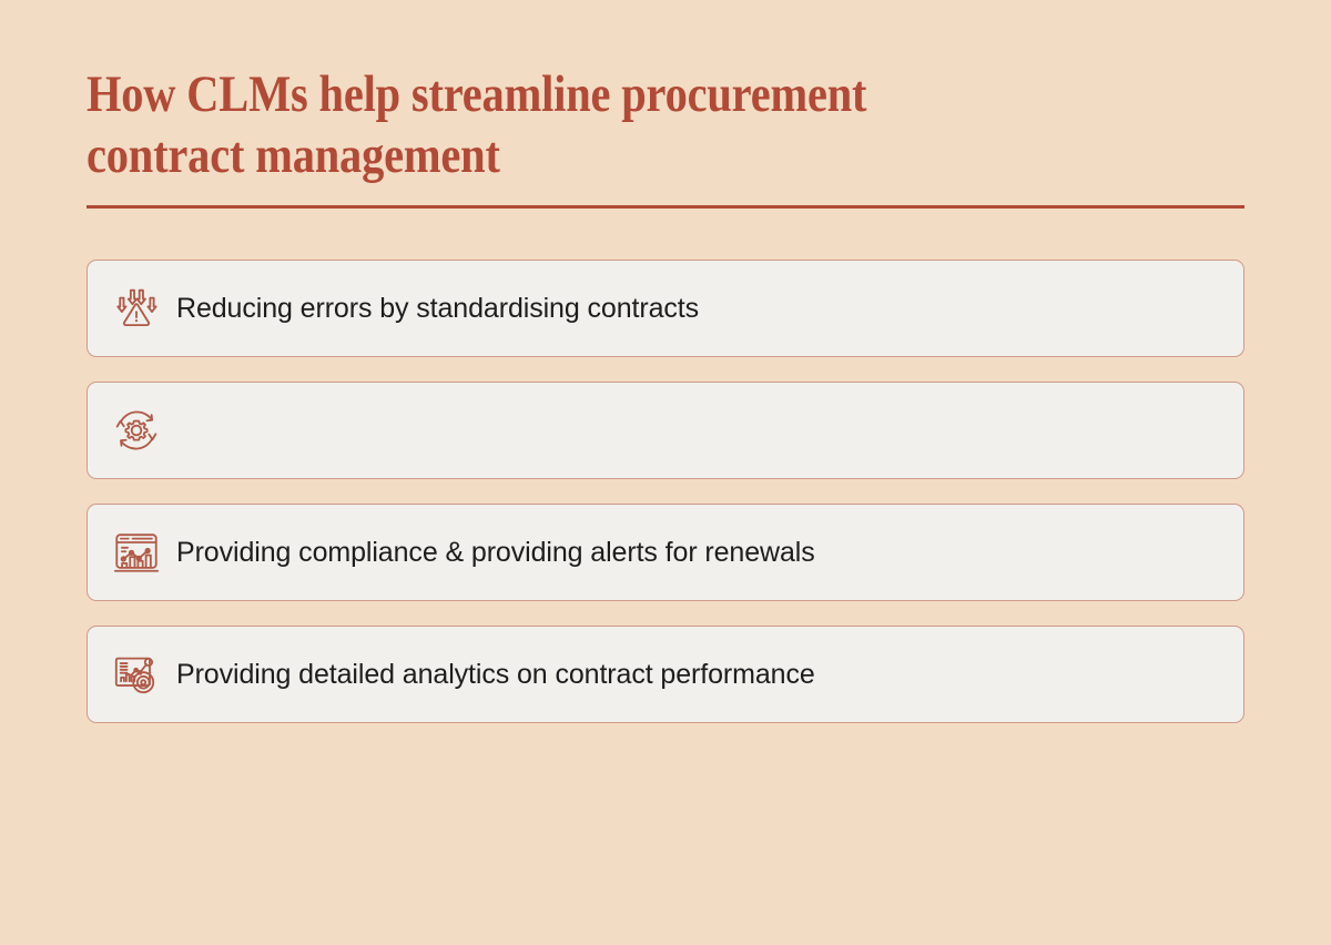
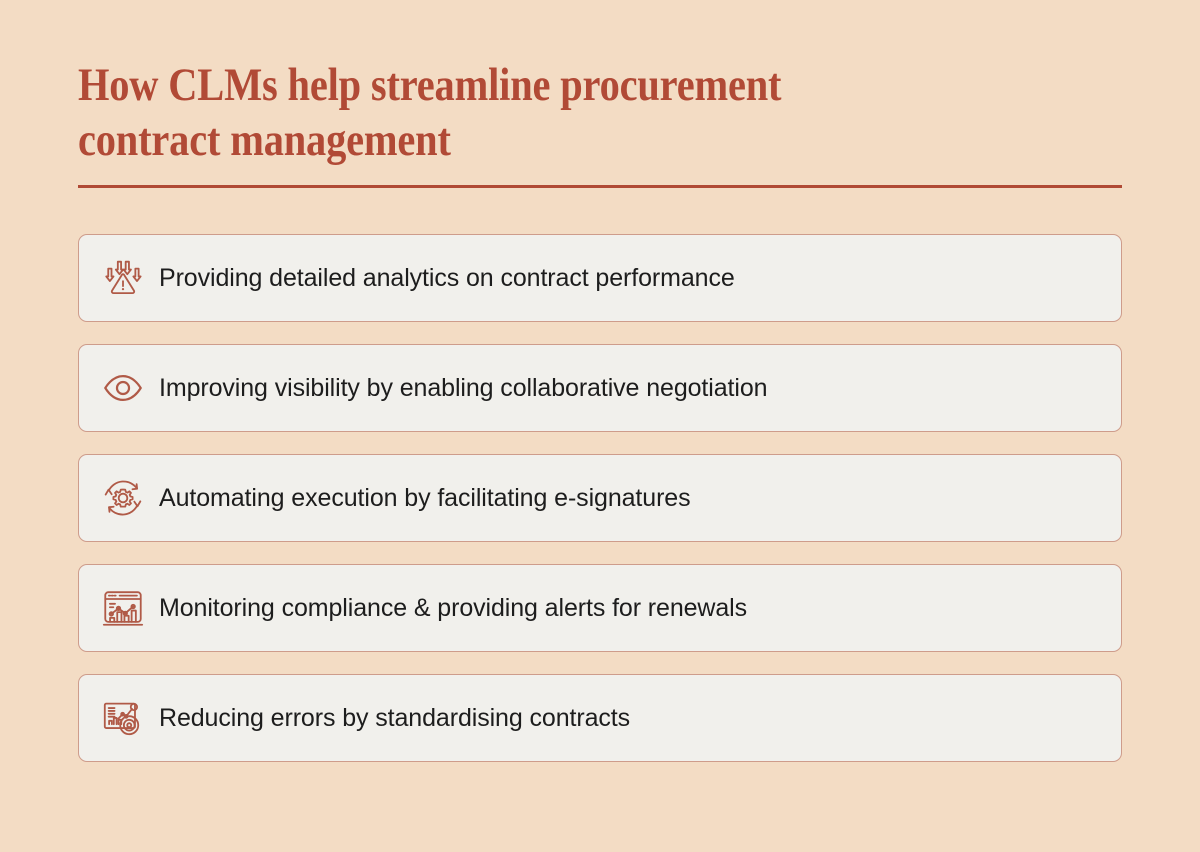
  How CLMs help streamline procurement
  contract management
- Reducing errors by standardising contracts
+ Providing detailed analytics on contract performance
+ Improving visibility by enabling collaborative negotiation
+ Automating execution by facilitating e-signatures
- Providing compliance & providing alerts for renewals
+ Monitoring compliance & providing alerts for renewals
- Providing detailed analytics on contract performance
+ Reducing errors by standardising contracts
